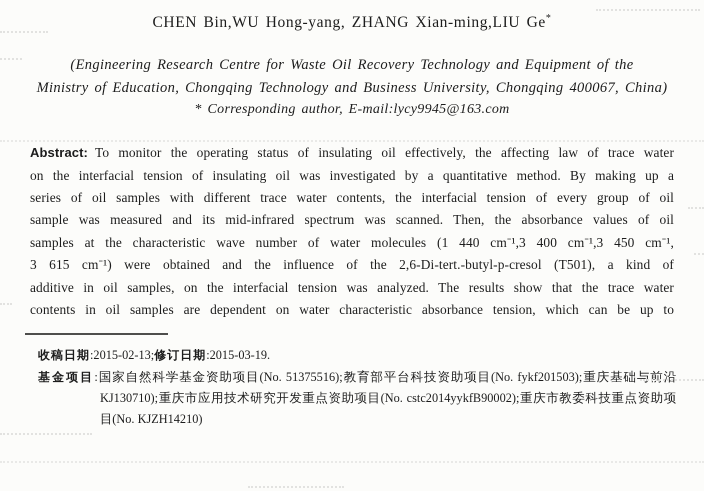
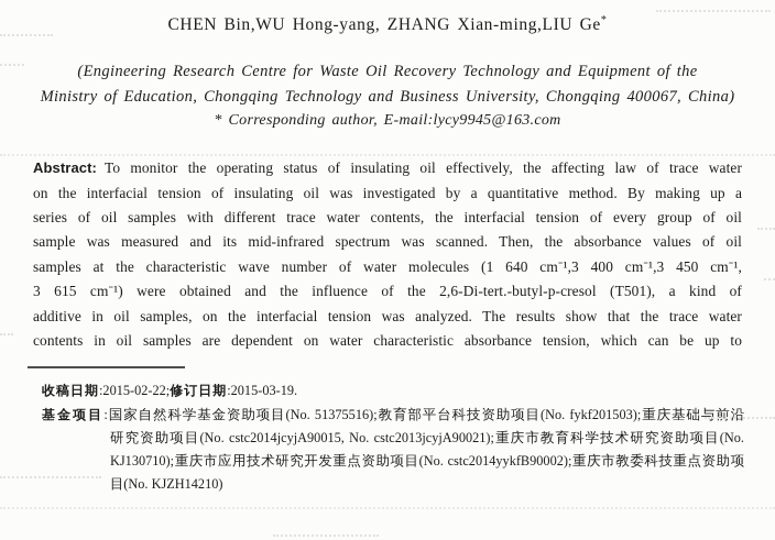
  CHEN Bin,WU Hong-yang, ZHANG Xian-ming,LIU Ge*
  (Engineering Research Centre for Waste Oil Recovery Technology and Equipment of the
  Ministry of Education, Chongqing Technology and Business University, Chongqing 400067, China)
  * Corresponding author, E-mail:lycy9945@163.com
  Abstract: To monitor the operating status of insulating oil effectively, the affecting law of trace water
  on the interfacial tension of insulating oil was investigated by a quantitative method. By making up a
  series of oil samples with different trace water contents, the interfacial tension of every group of oil
  sample was measured and its mid-infrared spectrum was scanned. Then, the absorbance values of oil
- samples at the characteristic wave number of water molecules (1 440 cm⁻¹,3 400 cm⁻¹,3 450 cm⁻¹,
+ samples at the characteristic wave number of water molecules (1 640 cm⁻¹,3 400 cm⁻¹,3 450 cm⁻¹,
  3 615 cm⁻¹) were obtained and the influence of the 2,6-Di-tert.-butyl-p-cresol (T501), a kind of
  additive in oil samples, on the interfacial tension was analyzed. The results show that the trace water
  contents in oil samples are dependent on water characteristic absorbance tension, which can be up to
- 收稿日期:2015-02-13;修订日期:2015-03-19.
+ 收稿日期:2015-02-22;修订日期:2015-03-19.
  基金项目:国家自然科学基金资助项目(No. 51375516);教育部平台科技资助项目(No. fykf201503);重庆基础与前沿
+ 研究资助项目(No. cstc2014jcyjA90015, No. cstc2013jcyjA90021);重庆市教育科学技术研究资助项目(No.
  KJ130710);重庆市应用技术研究开发重点资助项目(No. cstc2014yykfB90002);重庆市教委科技重点资助项
  目(No. KJZH14210)
